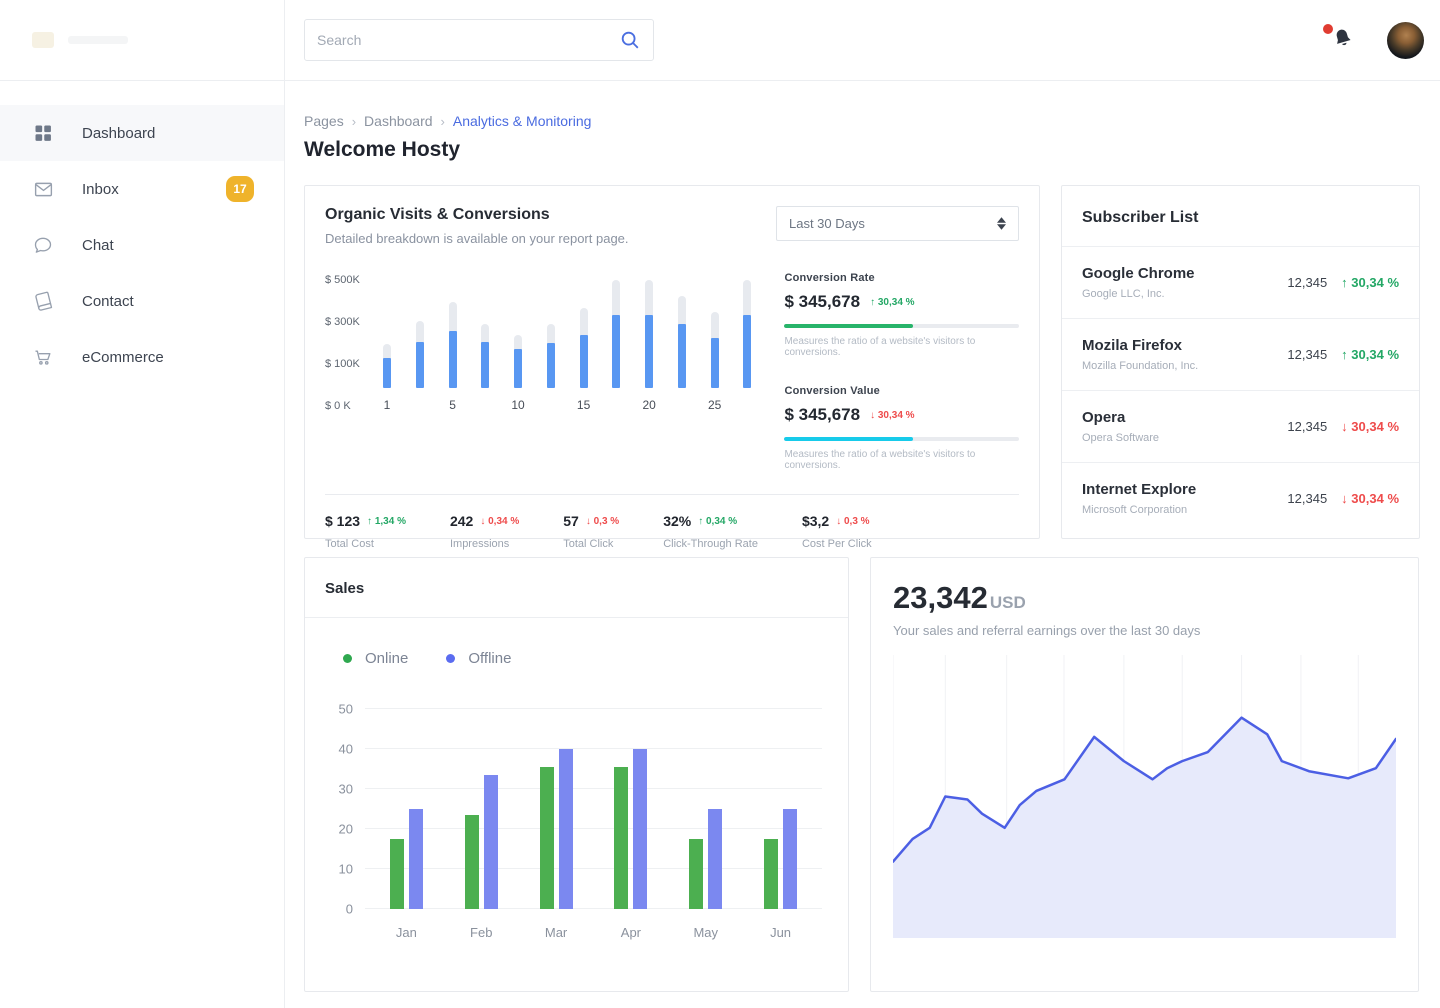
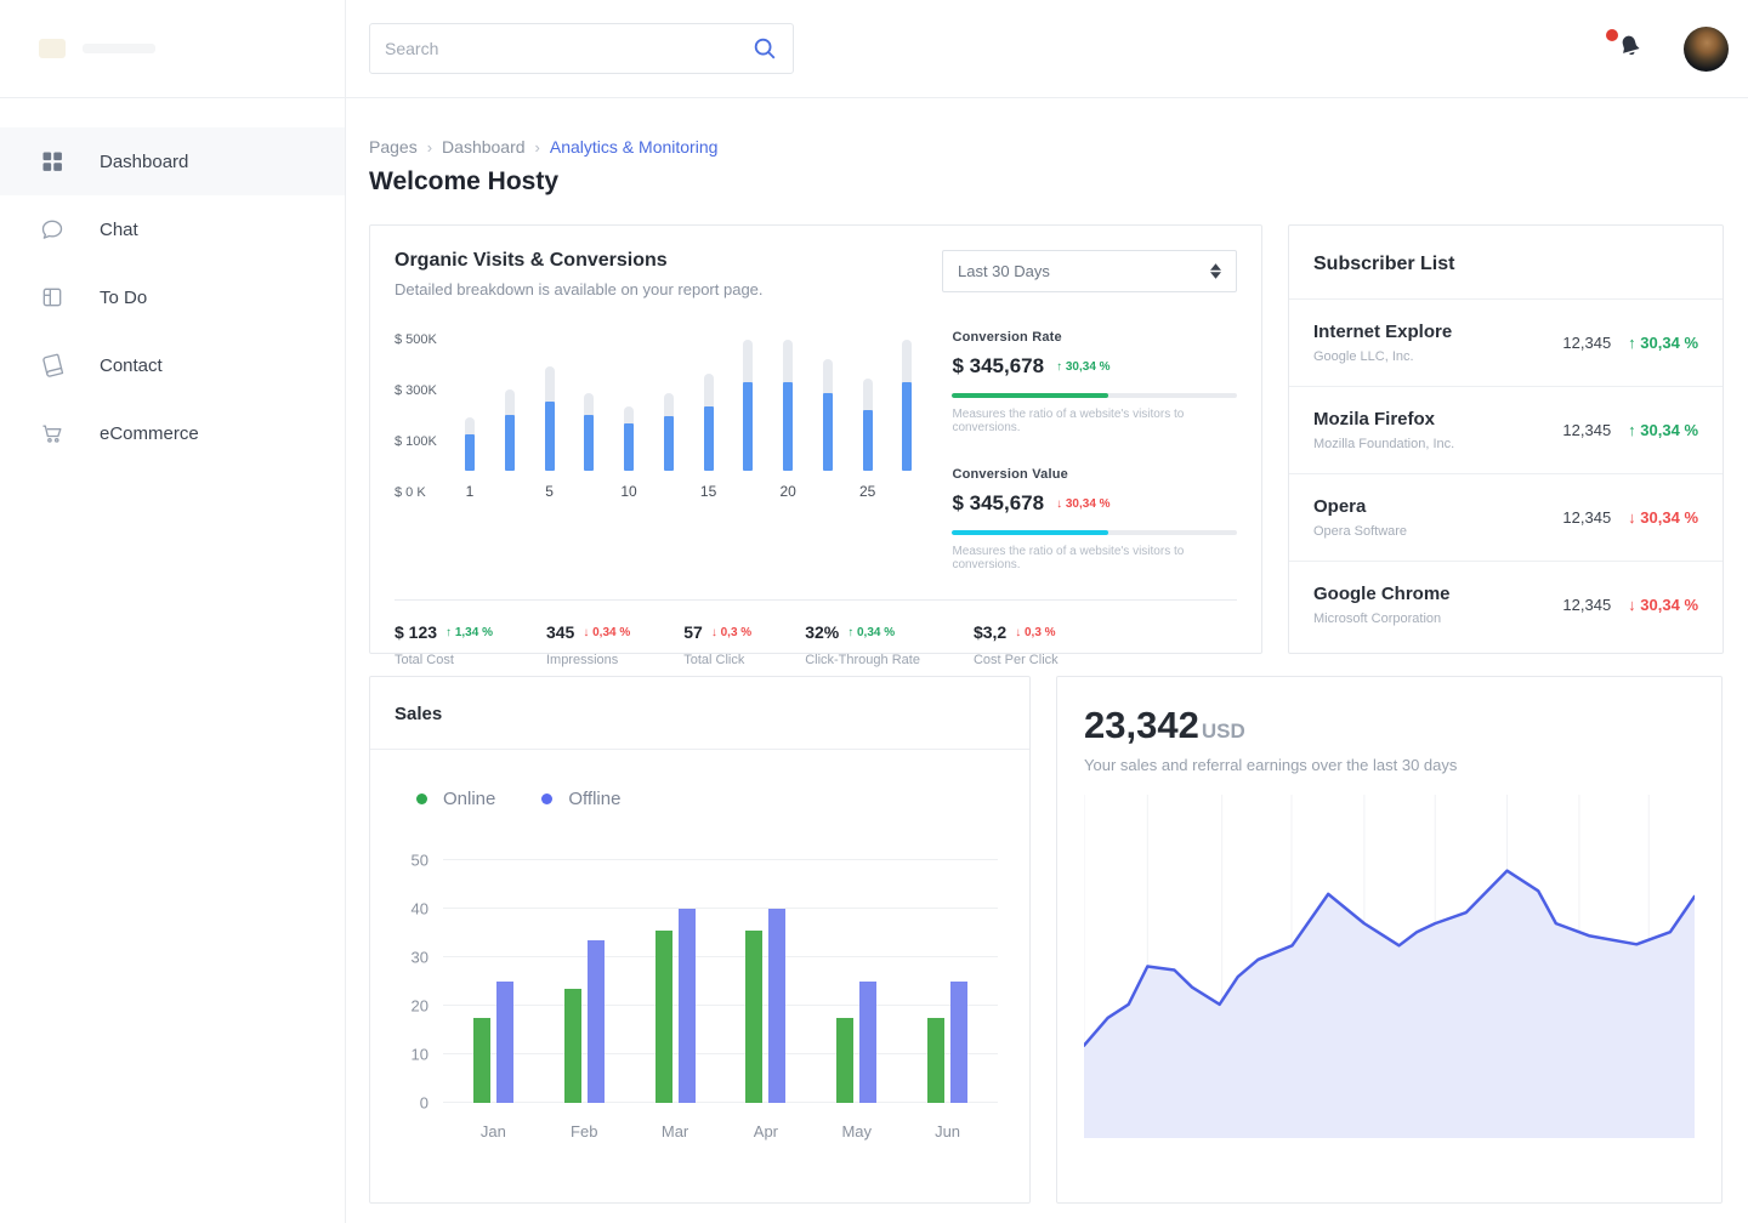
  Dashboard
- Inbox
- 17
  Chat
+ To Do
  Contact
  eCommerce
  Search
  Pages
  ›
  Dashboard
  ›
  Analytics & Monitoring
  Welcome Hosty
  Organic Visits & Conversions
  Detailed breakdown is available on your report page.
  Last 30 Days
  $ 500K
  $ 300K
  $ 100K
  $ 0 K
  1
  5
  10
  15
  20
  25
  Conversion Rate
  $ 345,678
  ↑ 30,34 %
  Measures the ratio of a website's visitors to conversions.
  Conversion Value
  $ 345,678
  ↓ 30,34 %
  Measures the ratio of a website's visitors to conversions.
  $ 123
  ↑ 1,34 %
  Total Cost
- 242
+ 345
  ↓ 0,34 %
  Impressions
  57
  ↓ 0,3 %
  Total Click
  32%
  ↑ 0,34 %
  Click-Through Rate
  $3,2
  ↓ 0,3 %
  Cost Per Click
  Subscriber List
- Google Chrome
+ Internet Explore
  Google LLC, Inc.
  12,345
  ↑ 30,34 %
  Mozila Firefox
  Mozilla Foundation, Inc.
  12,345
  ↑ 30,34 %
  Opera
  Opera Software
  12,345
  ↓ 30,34 %
- Internet Explore
+ Google Chrome
  Microsoft Corporation
  12,345
  ↓ 30,34 %
  Sales
  Online
  Offline
  0
  10
  20
  30
  40
  50
  Jan
  Feb
  Mar
  Apr
  May
  Jun
  23,342
  USD
  Your sales and referral earnings over the last 30 days
